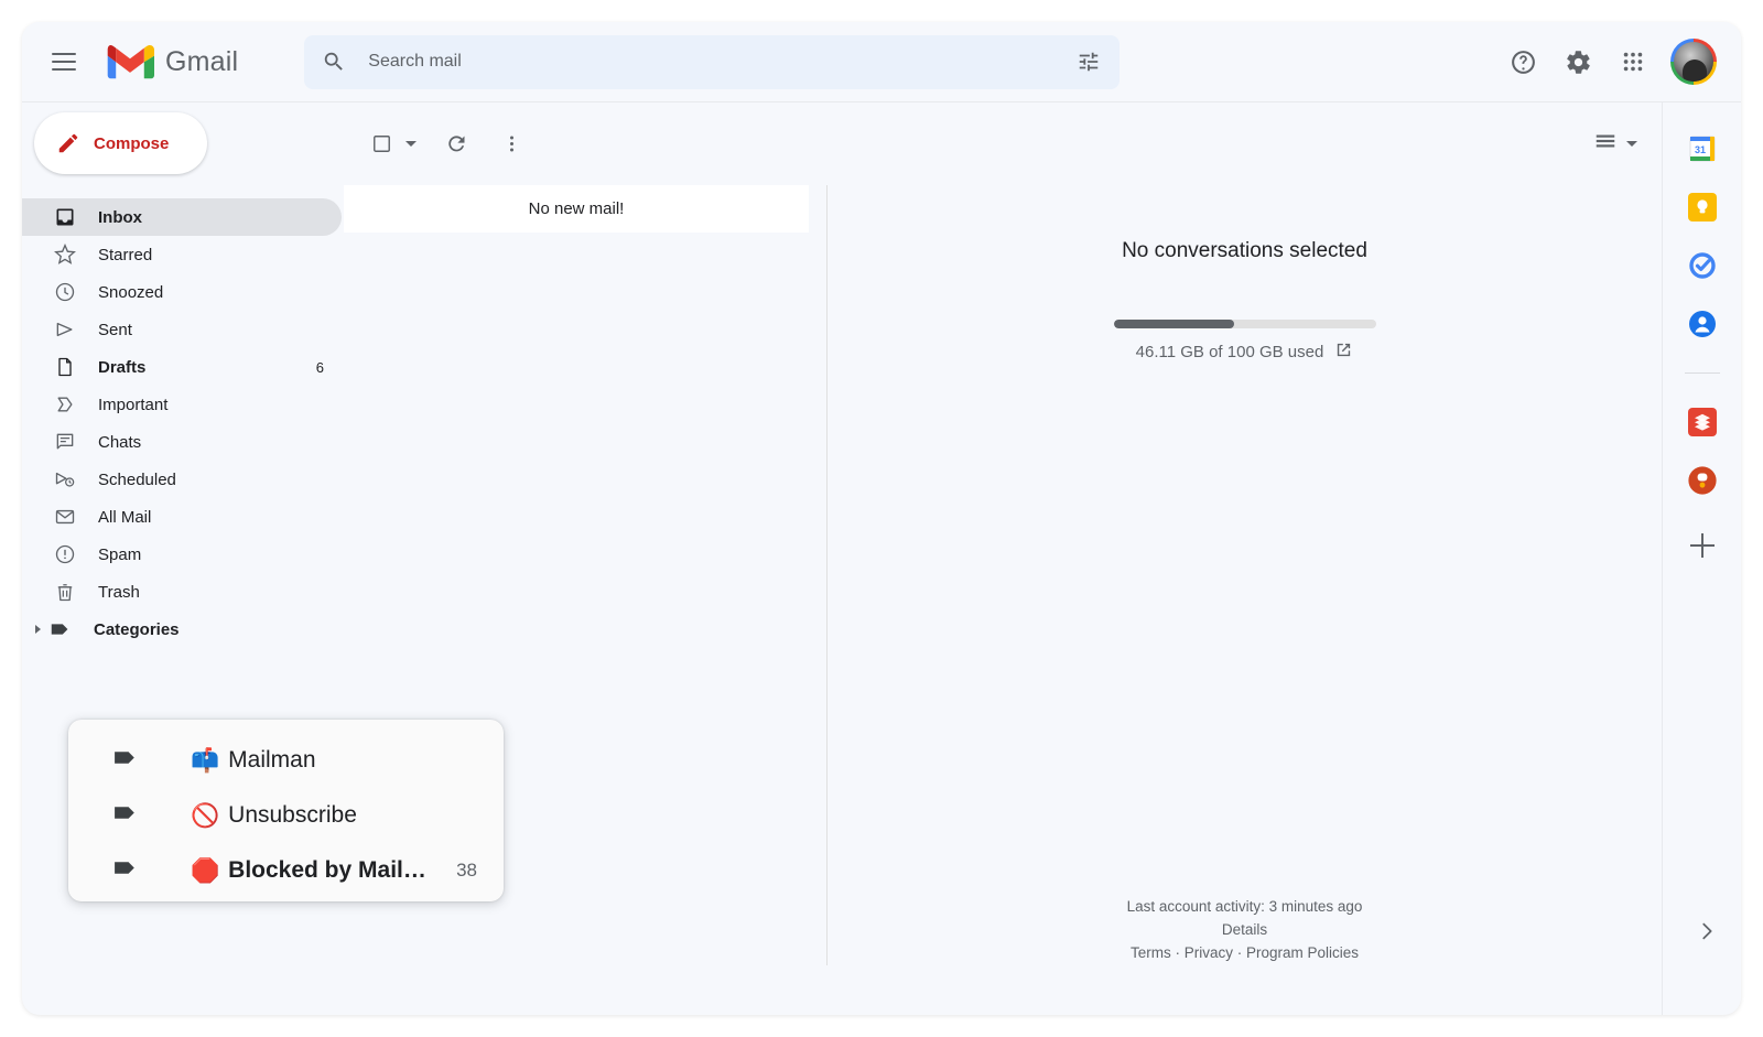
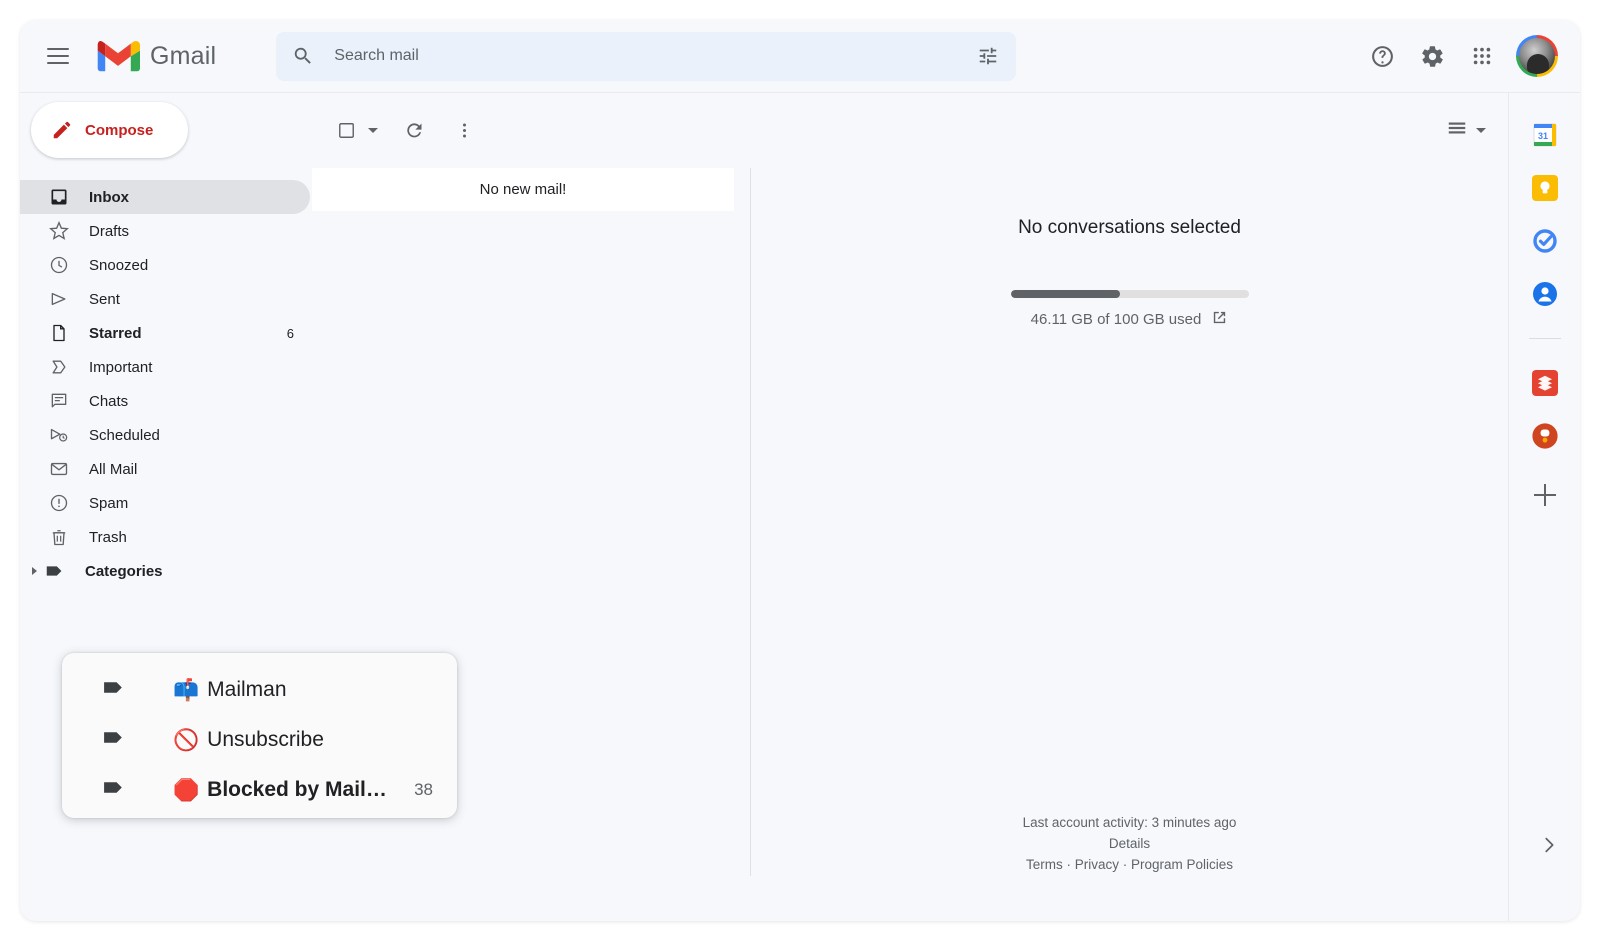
  Gmail
  Search mail
  Compose
  Inbox
- Starred
+ Drafts
  Snoozed
  Sent
- Drafts
+ Starred
  6
  Important
  Chats
  Scheduled
  All Mail
  Spam
  Trash
  Categories
  📫
  Mailman
  🚫
  Unsubscribe
  🛑
  Blocked by Mail…
  38
  No new mail!
  No conversations selected
  46.11 GB of 100 GB used
  Last account activity: 3 minutes ago
  Details
  Terms · Privacy · Program Policies
  31
